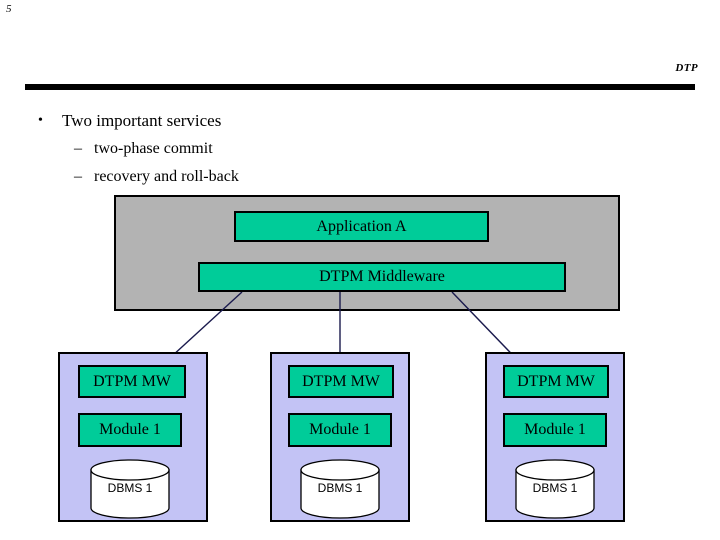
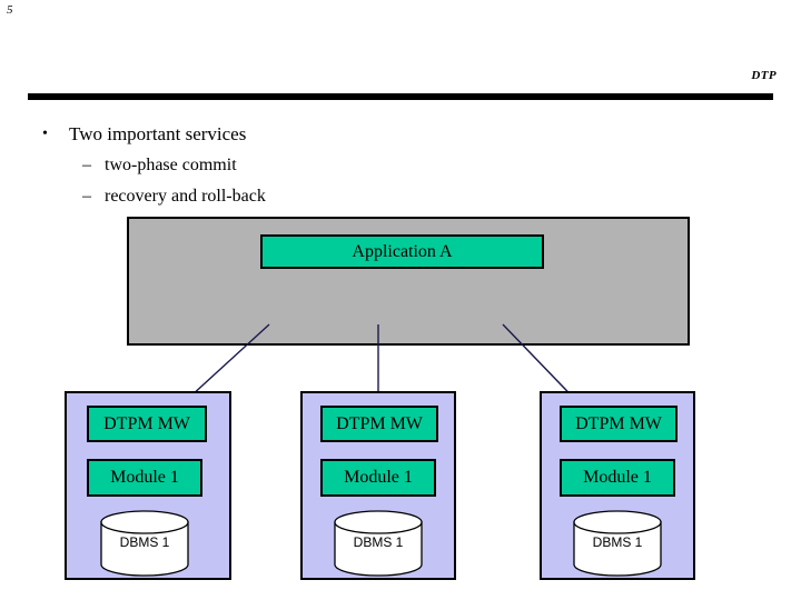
  5
  DTP
  •
  Two important services
  –
  two-phase commit
  –
  recovery and roll-back
  Application A
- DTPM Middleware
  DTPM MW
  Module 1
  DBMS 1
  DTPM MW
  Module 1
  DBMS 1
  DTPM MW
  Module 1
  DBMS 1
